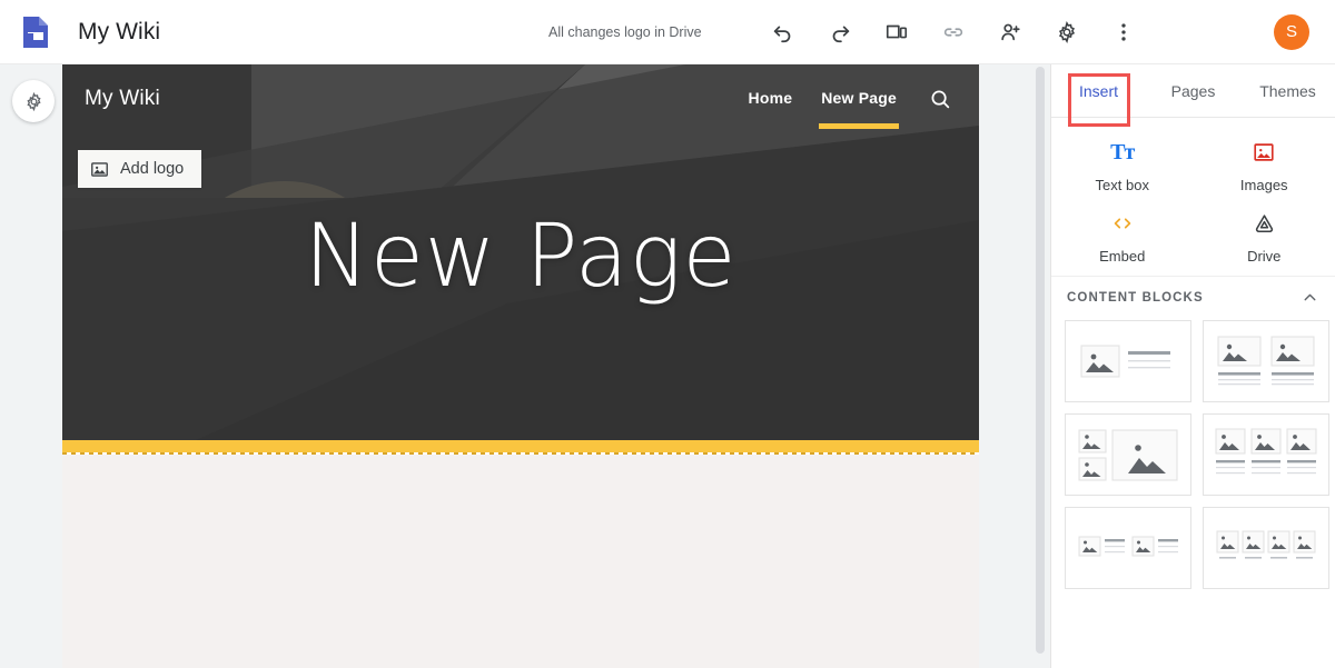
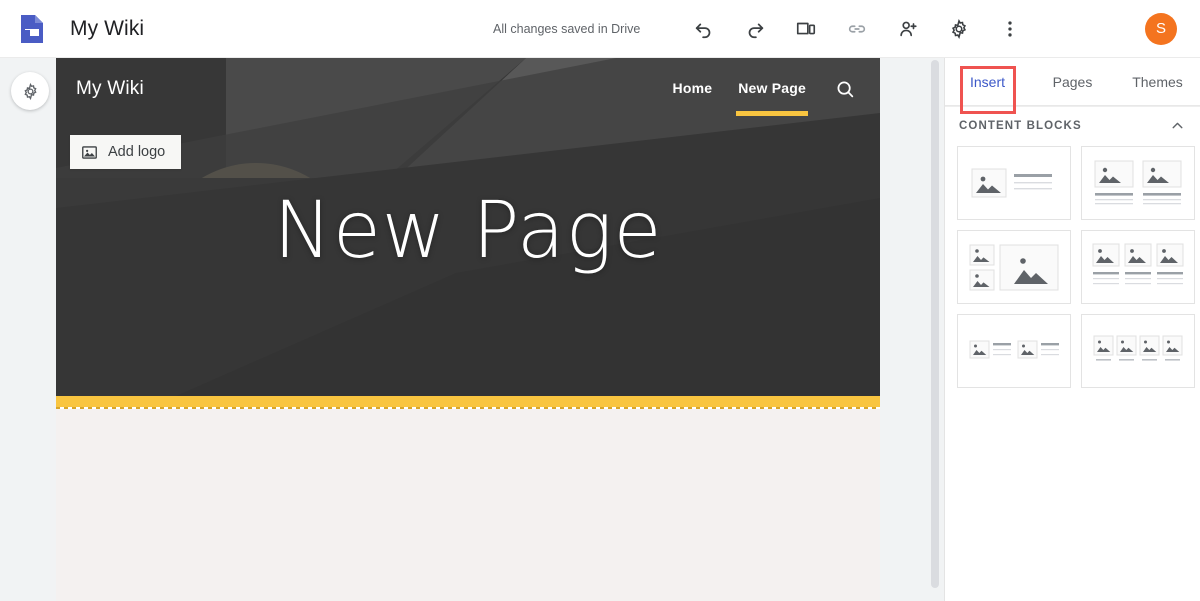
  My Wiki
- All changes logo in Drive
+ All changes saved in Drive
  S
  My Wiki
  Home
  New Page
  Add logo
  New Page
  Insert
  Pages
  Themes
- Tт
- Text box
- Images
- Embed
- Drive
  CONTENT BLOCKS
